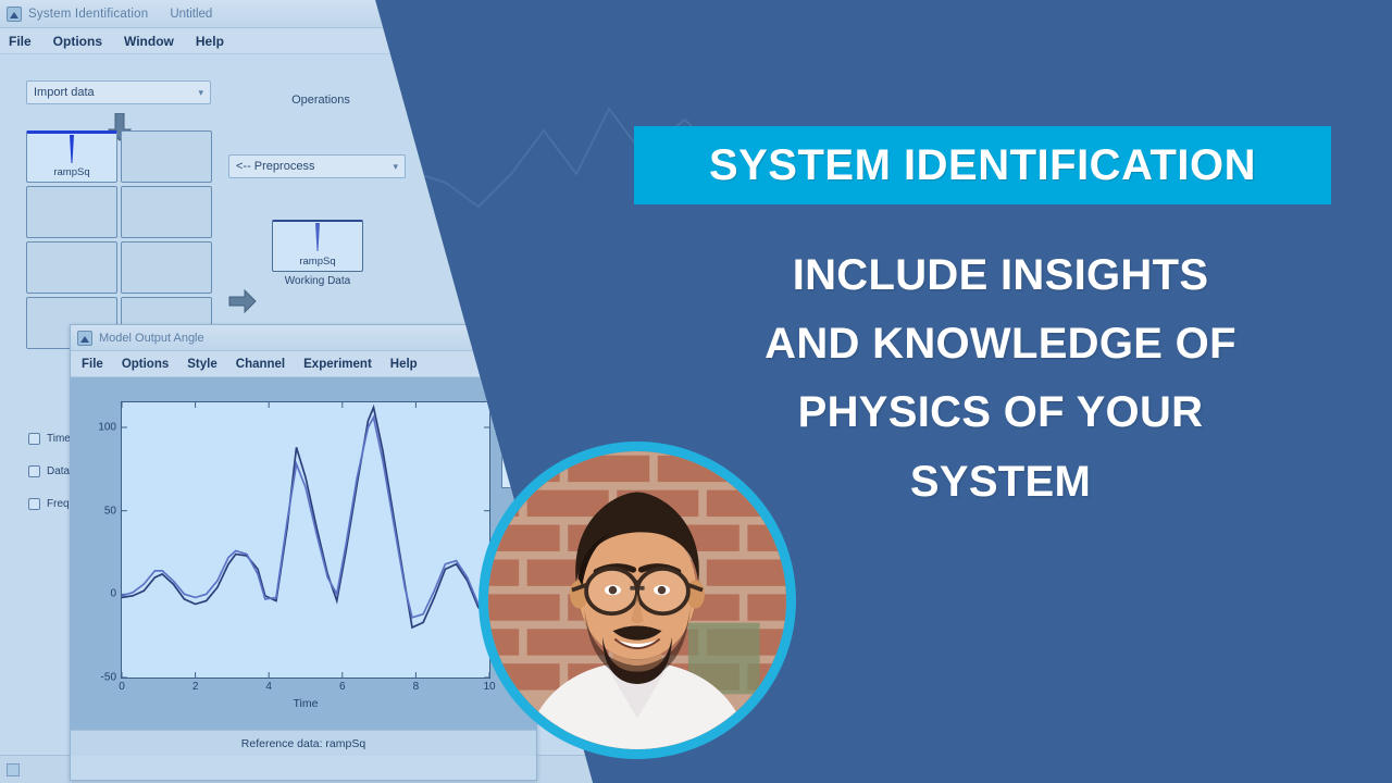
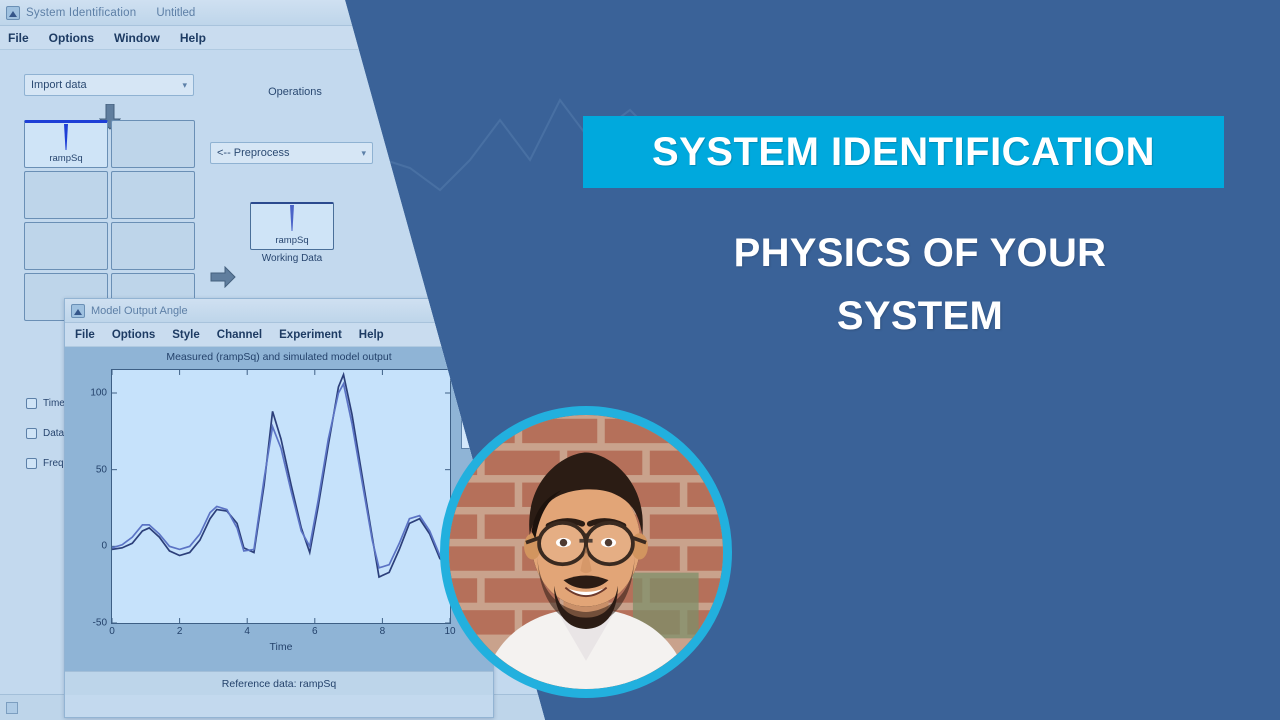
  System Identification
  Untitled
  File
  Options
  Window
  Help
  Import data
  ▾
  rampSq
  Operations
  <-- Preprocess
  ▾
  rampSq
  Working Data
  Model Output Angle
  File
  Options
  Style
  Channel
  Experiment
  Help
+ Measured (rampSq) and simulated model output
  -50
  0
  50
  100
  0
  2
  4
  6
  8
  10
  Time
  Reference data: rampSq
  SYSTEM IDENTIFICATION
- INCLUDE INSIGHTS
- AND KNOWLEDGE OF
  PHYSICS OF YOUR
  SYSTEM
